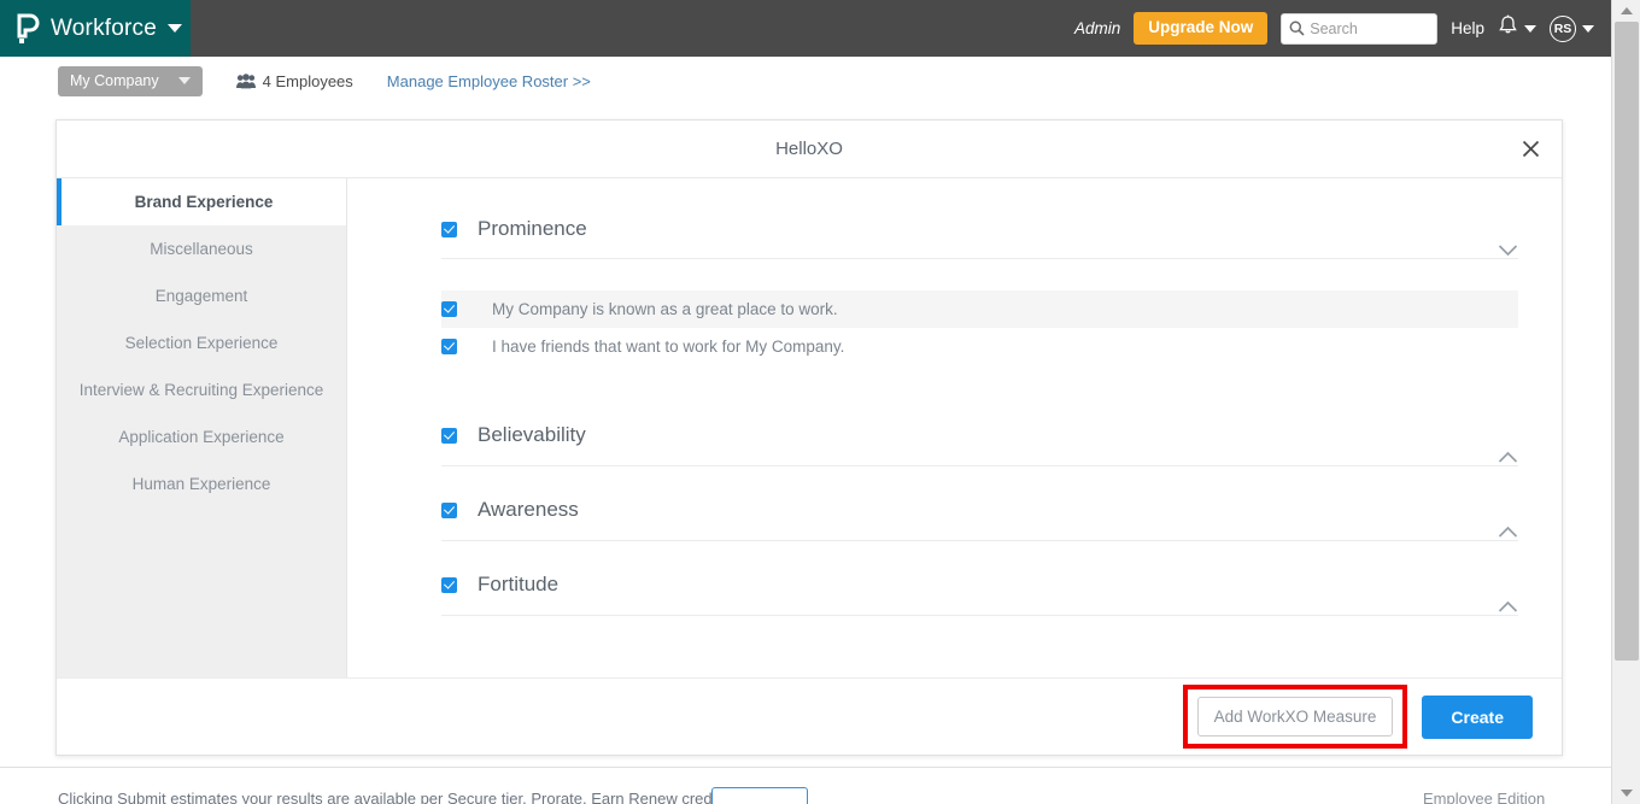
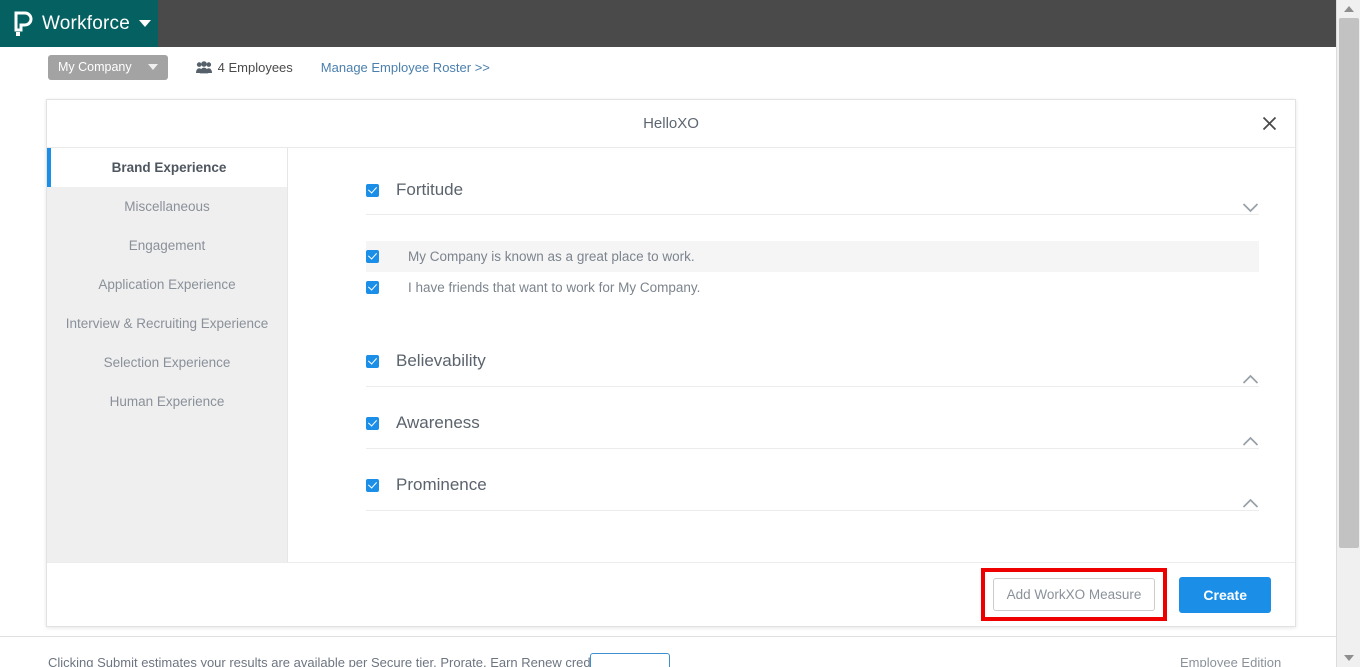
  Workforce
- Admin
- Upgrade Now
- Search
- Help
- RS
  My Company
  4 Employees
  Manage Employee Roster >>
  HelloXO
  Brand Experience
  Miscellaneous
  Engagement
- Selection Experience
+ Application Experience
  Interview & Recruiting Experience
- Application Experience
+ Selection Experience
  Human Experience
- Prominence
+ Fortitude
  My Company is known as a great place to work.
  I have friends that want to work for My Company.
  Believability
  Awareness
- Fortitude
+ Prominence
  Add WorkXO Measure
  Create
  Clicking Submit estimates your results are available per Secure tier. Prorate, Earn Renew cred
  Employee Edition
